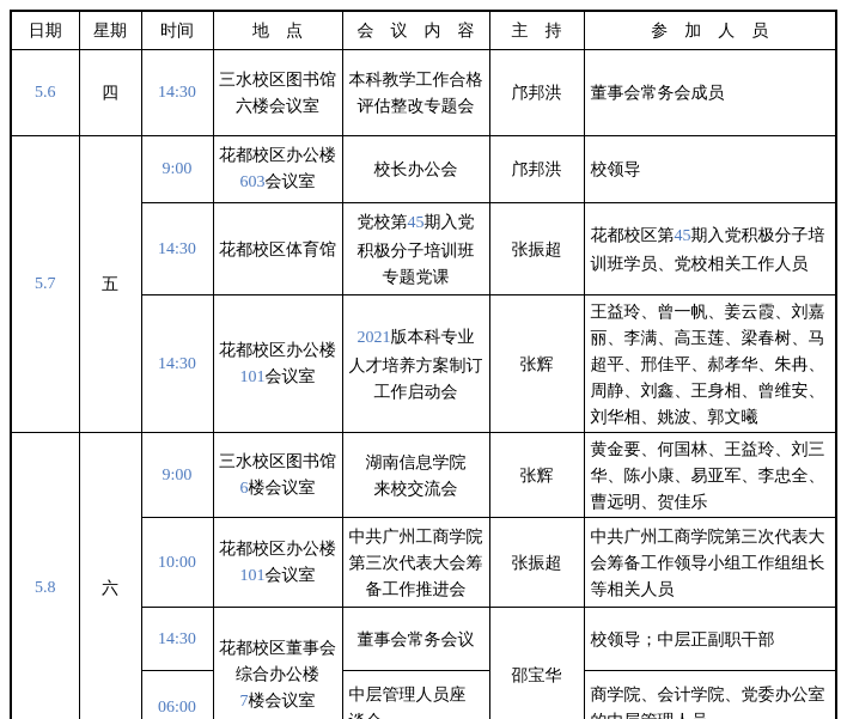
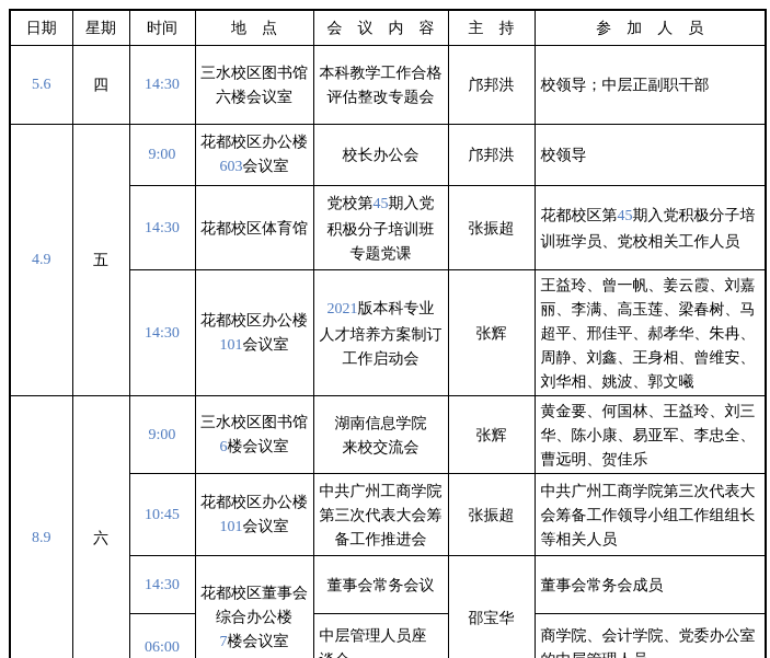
  日期	星期	时间	地 点	会 议 内 容	主 持	参 加 人 员
- 5.6	四	14:30	三水校区图书馆 六楼会议室	本科教学工作合格 评估整改专题会	邝邦洪	董事会常务会成员
+ 5.6	四	14:30	三水校区图书馆 六楼会议室	本科教学工作合格 评估整改专题会	邝邦洪	校领导；中层正副职干部
- 5.7	五	9:00	花都校区办公楼 603会议室	校长办公会	邝邦洪	校领导
+ 4.9	五	9:00	花都校区办公楼 603会议室	校长办公会	邝邦洪	校领导
  14:30	花都校区体育馆	党校第45期入党 积极分子培训班 专题党课	张振超	花都校区第45期入党积极分子培训班学员、党校相关工作人员
  14:30	花都校区办公楼 101会议室	2021版本科专业 人才培养方案制订 工作启动会	张辉	王益玲、曾一帆、姜云霞、刘嘉丽、李满、高玉莲、梁春树、马超平、邢佳平、郝孝华、朱冉、周静、刘鑫、王身相、曾维安、刘华相、姚波、郭文曦
- 5.8	六	9:00	三水校区图书馆 6楼会议室	湖南信息学院 来校交流会	张辉	黄金要、何国林、王益玲、刘三华、陈小康、易亚军、李忠全、曹远明、贺佳乐
+ 8.9	六	9:00	三水校区图书馆 6楼会议室	湖南信息学院 来校交流会	张辉	黄金要、何国林、王益玲、刘三华、陈小康、易亚军、李忠全、曹远明、贺佳乐
- 10:00	花都校区办公楼 101会议室	中共广州工商学院 第三次代表大会筹 备工作推进会	张振超	中共广州工商学院第三次代表大会筹备工作领导小组工作组组长等相关人员
+ 10:45	花都校区办公楼 101会议室	中共广州工商学院 第三次代表大会筹 备工作推进会	张振超	中共广州工商学院第三次代表大会筹备工作领导小组工作组组长等相关人员
- 14:30	花都校区董事会 综合办公楼 7楼会议室	董事会常务会议	邵宝华	校领导；中层正副职干部
+ 14:30	花都校区董事会 综合办公楼 7楼会议室	董事会常务会议	邵宝华	董事会常务会成员
  06:00	中层管理人员座	商学院、会计学院、党委办公室
